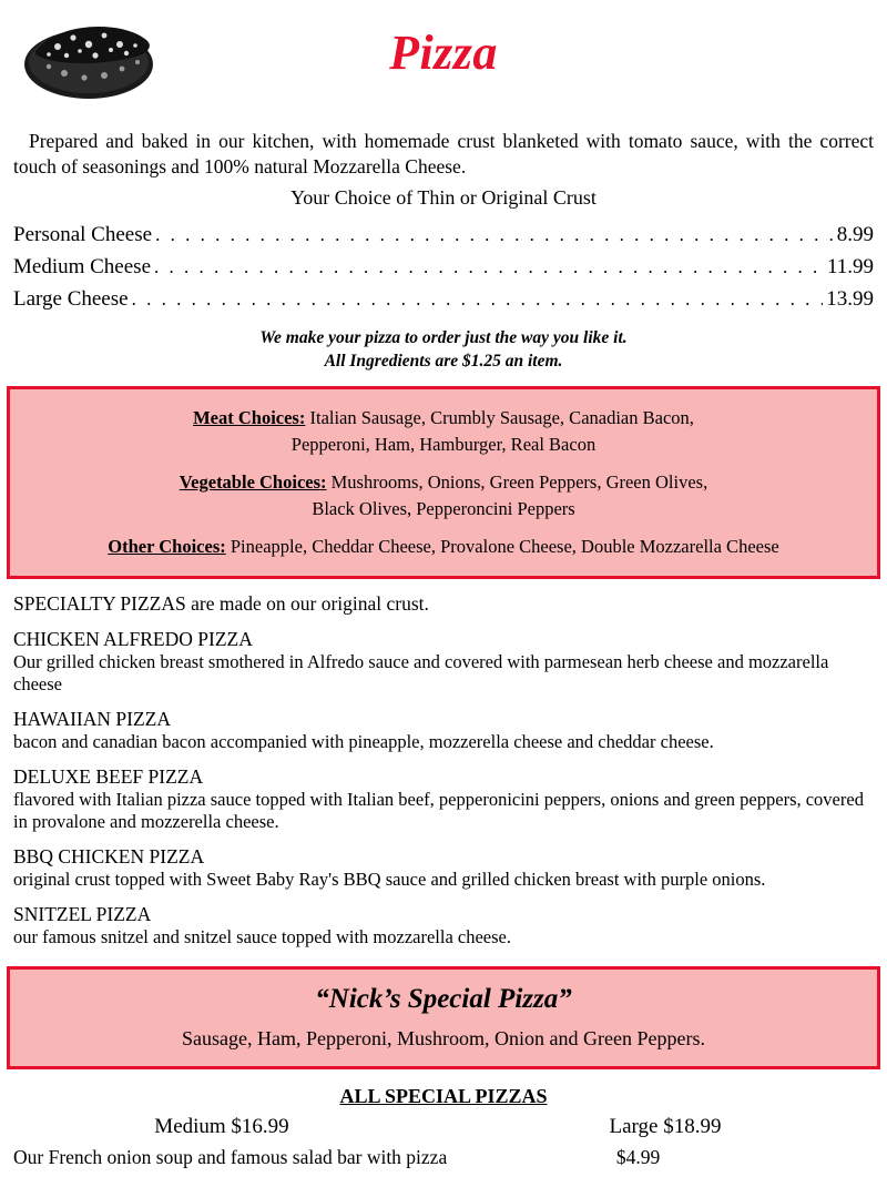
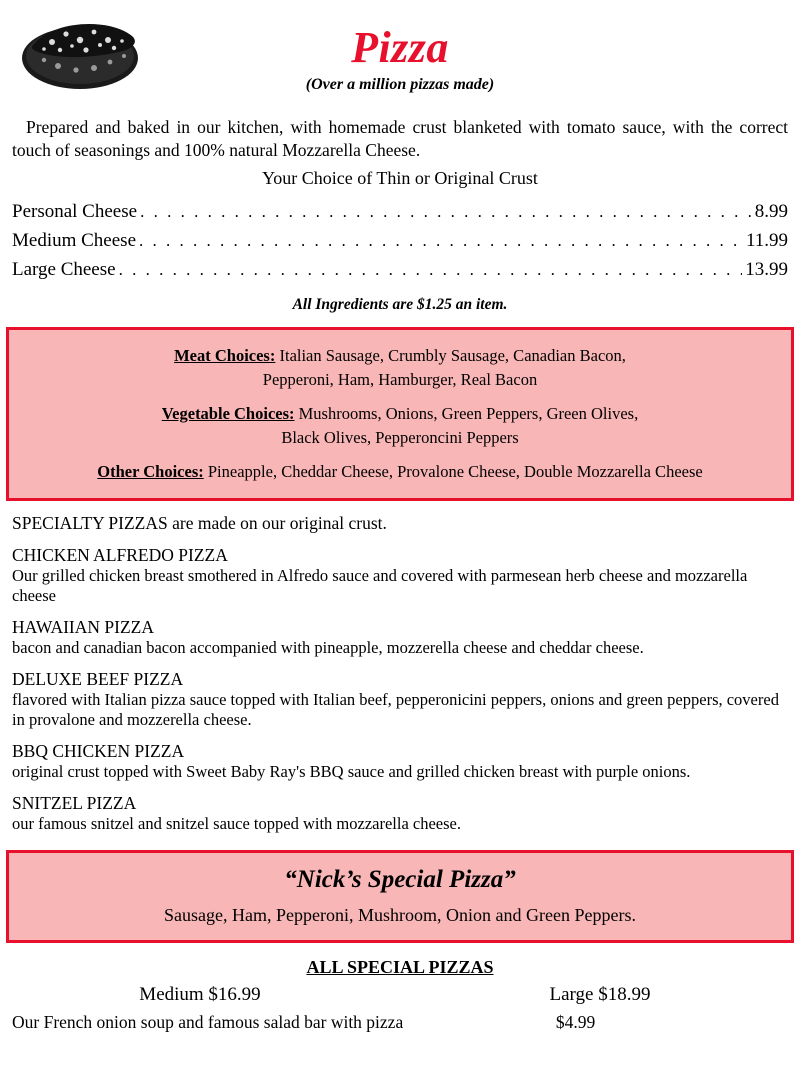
  Pizza
+ (Over a million pizzas made)
  Prepared and baked in our kitchen, with homemade crust blanketed with tomato sauce, with the correct touch of seasonings and 100% natural Mozzarella Cheese.
  Your Choice of Thin or Original Crust
  Personal Cheese
  8.99
  Medium Cheese
  11.99
  Large Cheese
  13.99
- We make your pizza to order just the way you like it.
  All Ingredients are $1.25 an item.
  Meat Choices: Italian Sausage, Crumbly Sausage, Canadian Bacon,
  Pepperoni, Ham, Hamburger, Real Bacon
  Vegetable Choices: Mushrooms, Onions, Green Peppers, Green Olives,
  Black Olives, Pepperoncini Peppers
  Other Choices: Pineapple, Cheddar Cheese, Provalone Cheese, Double Mozzarella Cheese
  SPECIALTY PIZZAS are made on our original crust.
  CHICKEN ALFREDO PIZZA
  Our grilled chicken breast smothered in Alfredo sauce and covered with parmesean herb cheese and mozzarella cheese
  HAWAIIAN PIZZA
  bacon and canadian bacon accompanied with pineapple, mozzerella cheese and cheddar cheese.
  DELUXE BEEF PIZZA
  flavored with Italian pizza sauce topped with Italian beef, pepperonicini peppers, onions and green peppers, covered in provalone and mozzerella cheese.
  BBQ CHICKEN PIZZA
  original crust topped with Sweet Baby Ray's BBQ sauce and grilled chicken breast with purple onions.
  SNITZEL PIZZA
  our famous snitzel and snitzel sauce topped with mozzarella cheese.
  “Nick’s Special Pizza”
  Sausage, Ham, Pepperoni, Mushroom, Onion and Green Peppers.
  ALL SPECIAL PIZZAS
  Medium $16.99
  Large $18.99
  Our French onion soup and famous salad bar with pizza
  $4.99
